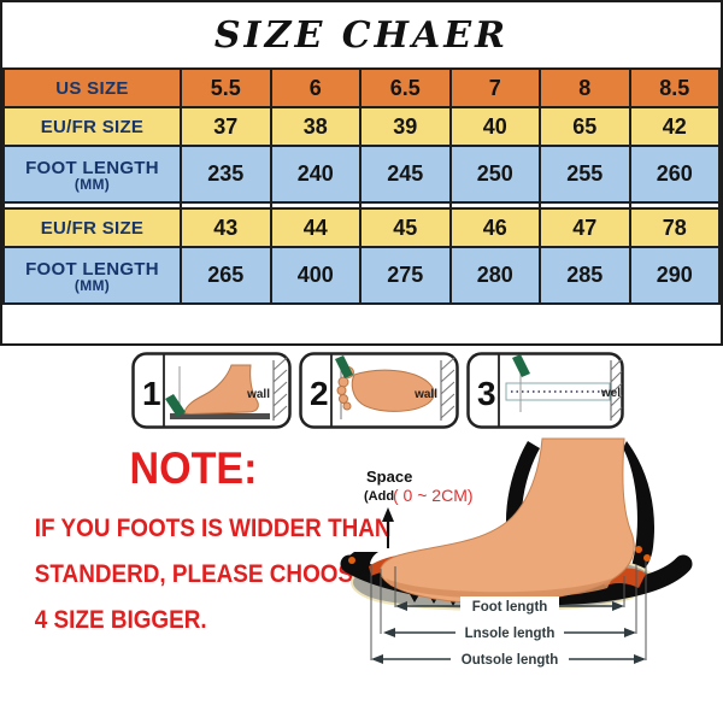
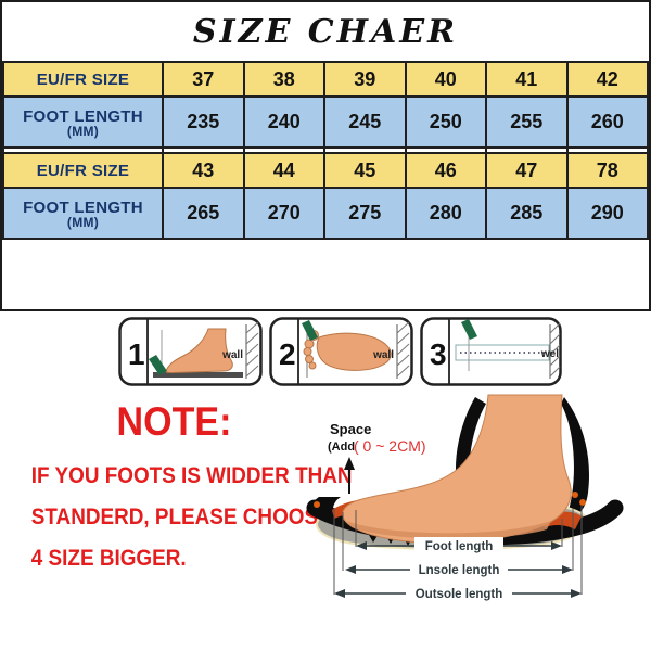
  SIZE CHAER
- US SIZE	5.5	6	6.5	7	8	8.5
- EU/FR SIZE	37	38	39	40	65	42
+ EU/FR SIZE	37	38	39	40	41	42
  FOOT LENGTH (MM)	235	240	245	250	255	260
  EU/FR SIZE	43	44	45	46	47	78
- FOOT LENGTH (MM)	265	400	275	280	285	290
+ FOOT LENGTH (MM)	265	270	275	280	285	290
  1
  wall
  2
  wall
  3
  wel
  NOTE:
  IF YOU FOOTS IS WIDDER T
  STANDERD, PLEASE CHOO
  4 SIZE BIGGER.
  Space
  (Add
  ( 0 ~ 2CM)
  Foot length
  Lnsole length
  Outsole length
